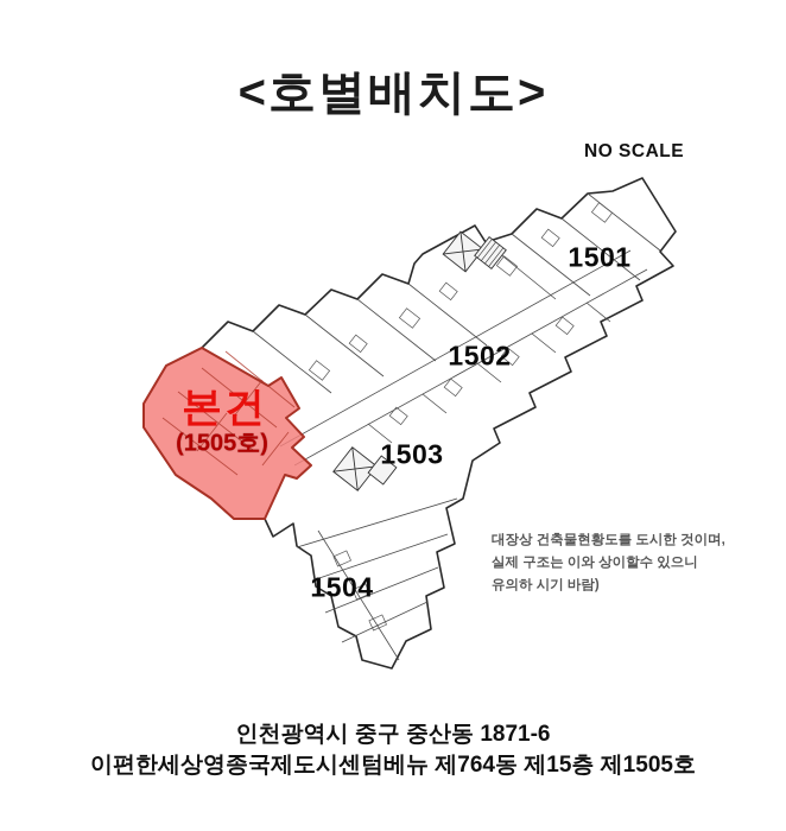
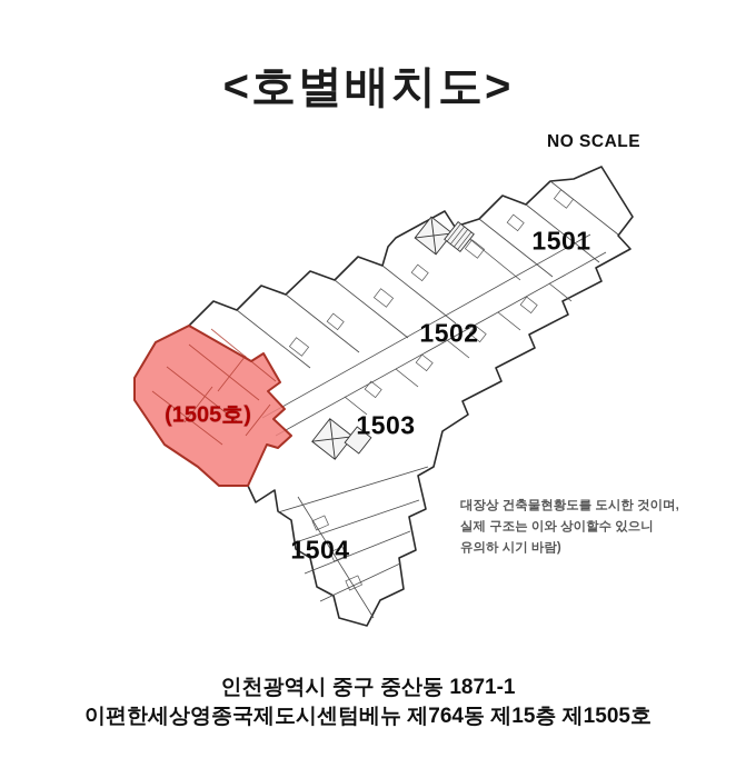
  <호별배치도>
  NO SCALE
  1501
  1502
  1503
  1504
- 본건
  (1505호)
  대장상 건축물현황도를 도시한 것이며,
  실제 구조는 이와 상이할수 있으니
  유의하 시기 바람)
- 인천광역시 중구 중산동 1871-6
+ 인천광역시 중구 중산동 1871-1
  이편한세상영종국제도시센텀베뉴 제764동 제15층 제1505호
